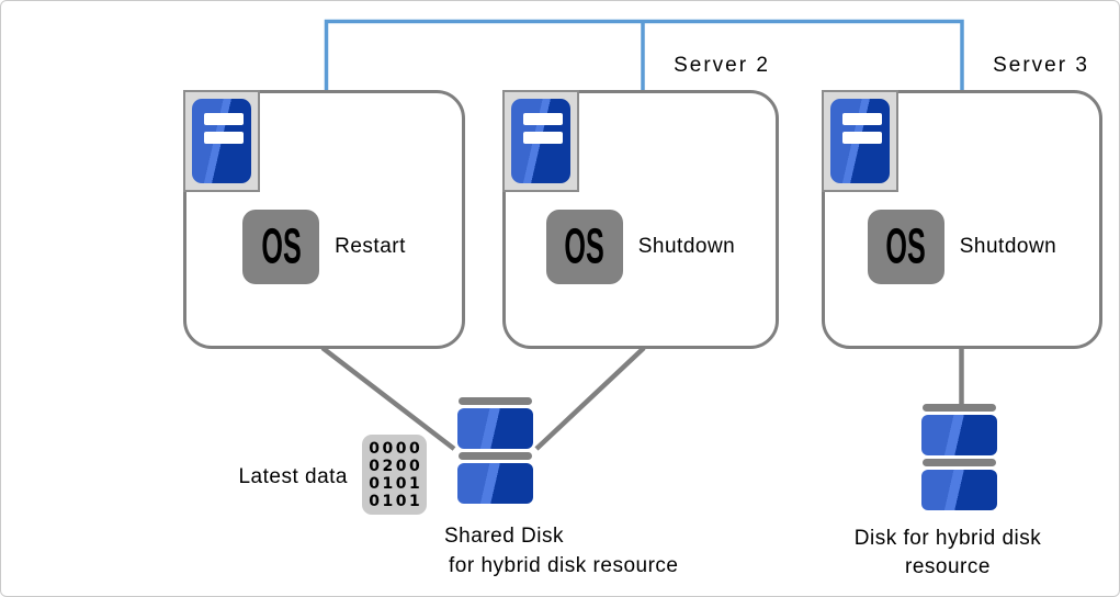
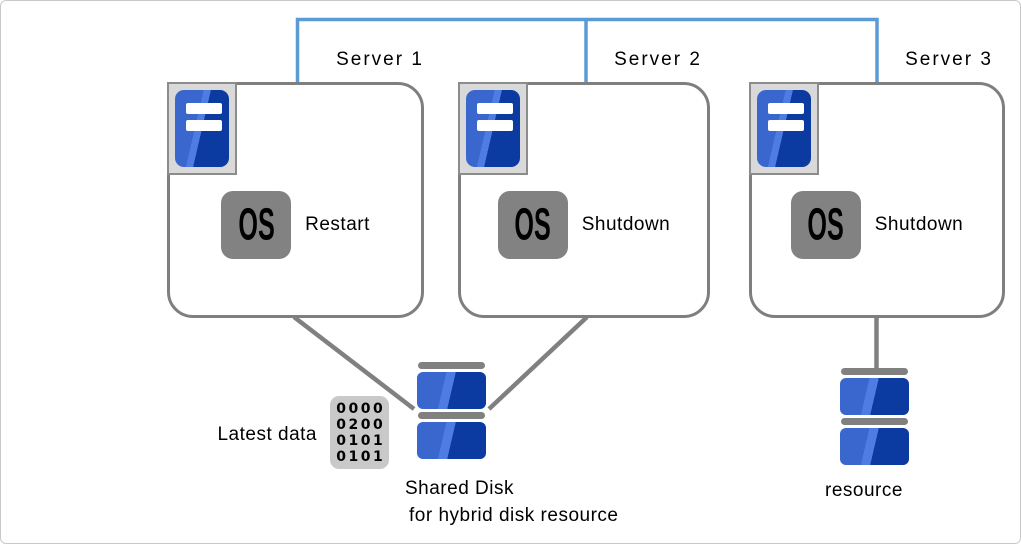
+ Server 1
  Server 2
  Server 3
  OS
  Restart
  OS
  Shutdown
  OS
  Shutdown
  Latest data
  0000
  0200
  0101
  0101
  Shared Disk
  for hybrid disk resource
- Disk for hybrid disk
  resource
